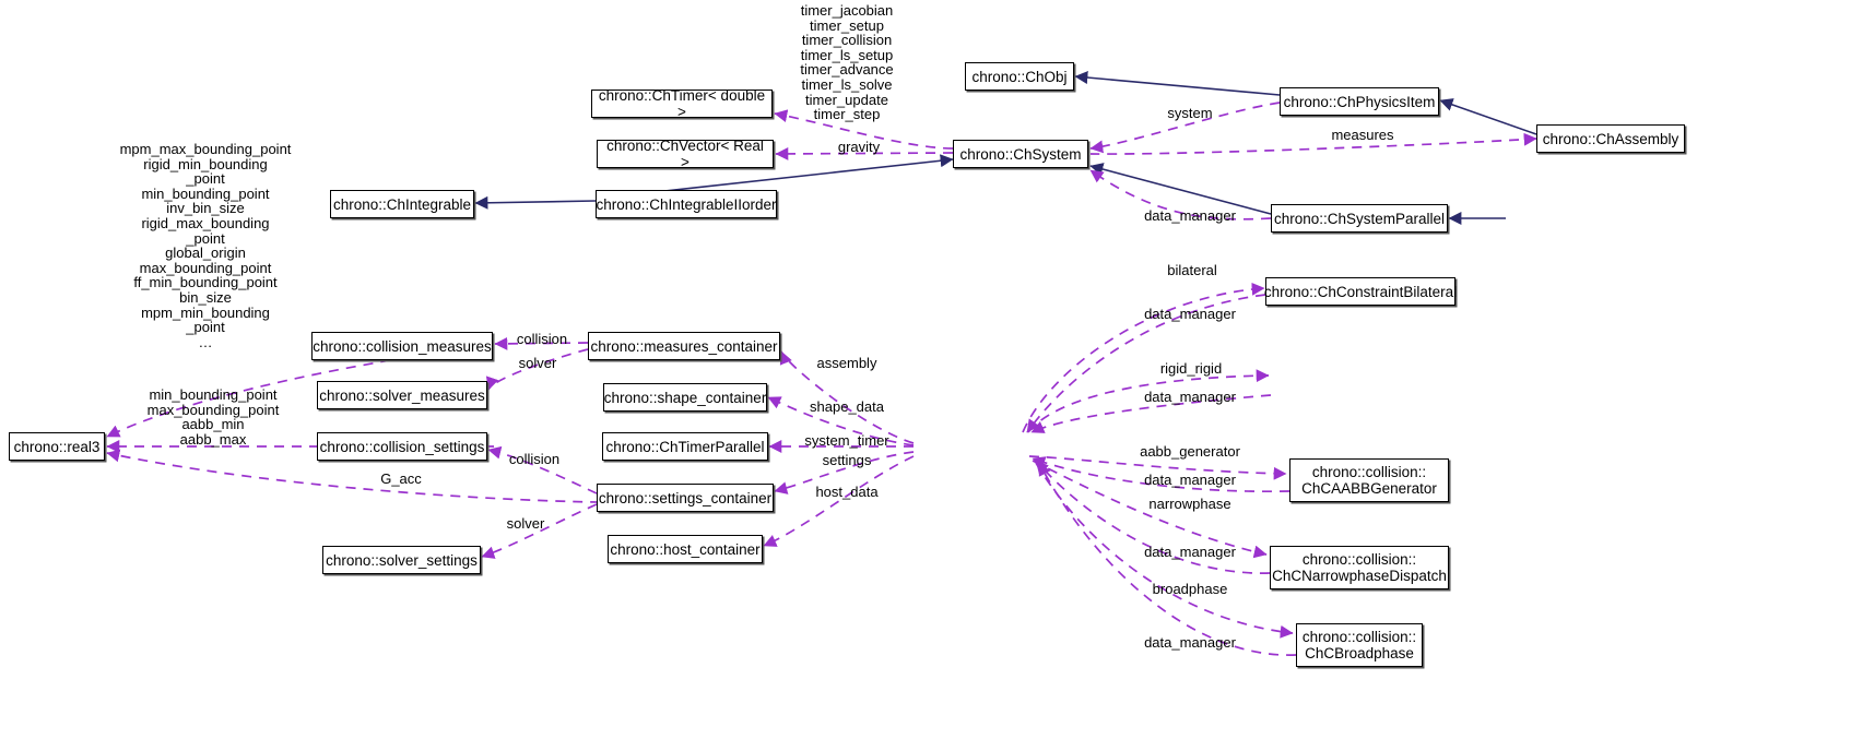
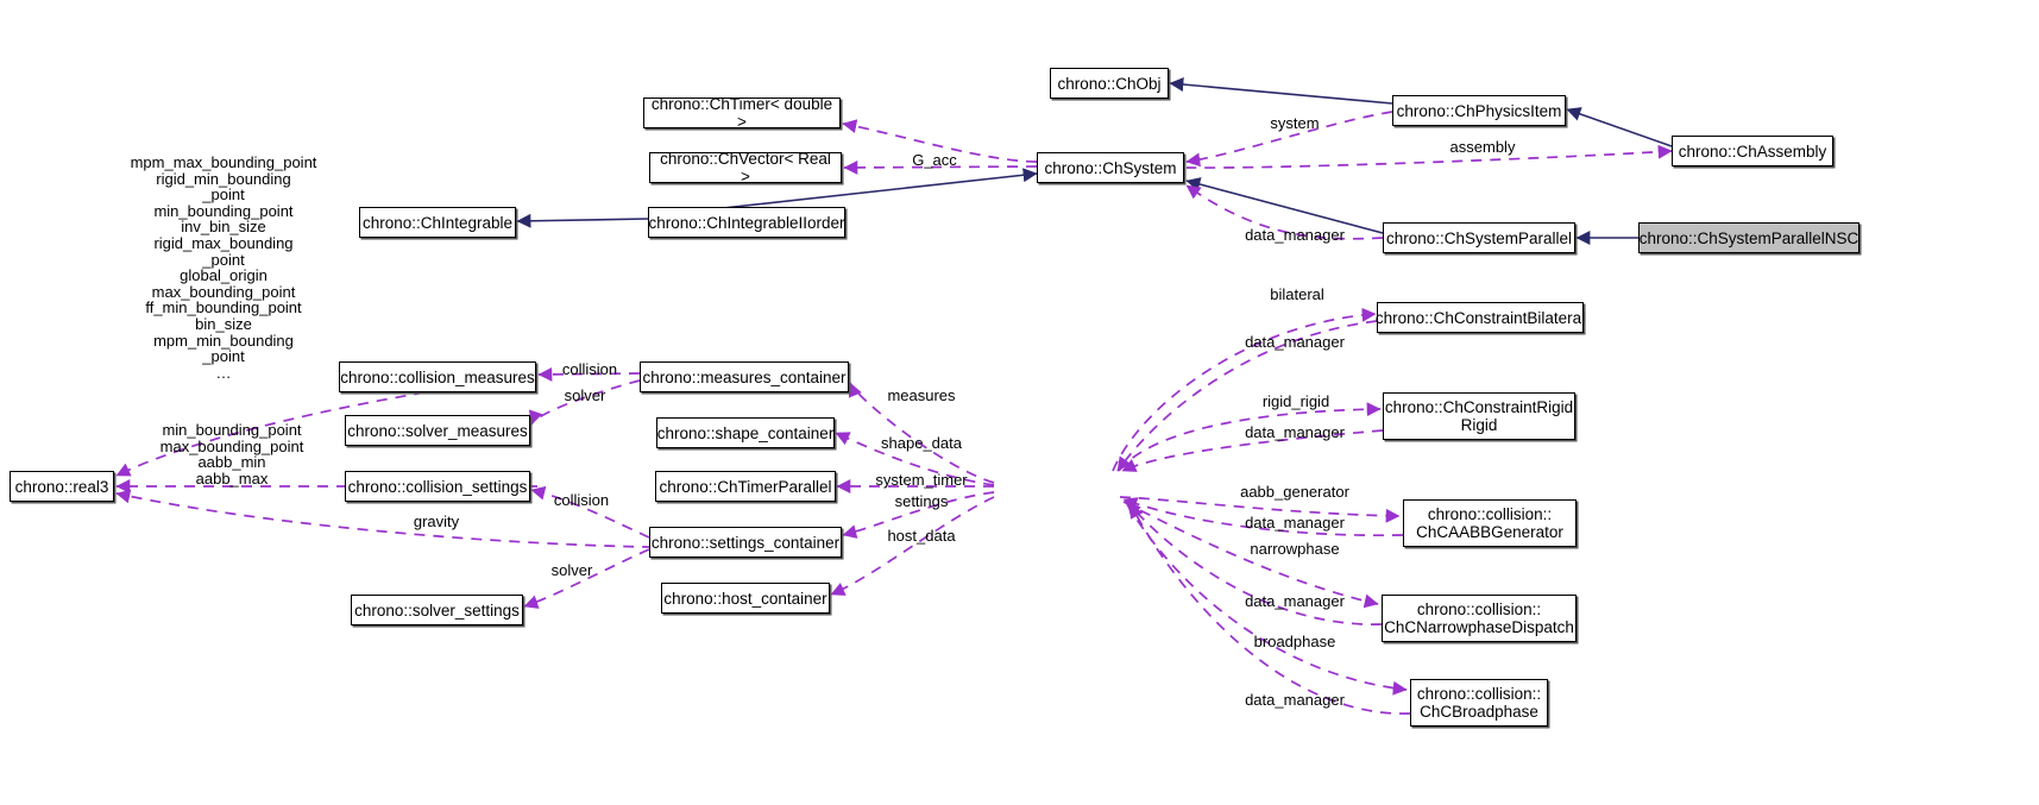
  chrono::ChTimer< double >
  chrono::ChObj
  chrono::ChPhysicsItem
  chrono::ChAssembly
  chrono::ChVector< Real >
  chrono::ChSystem
  chrono::ChIntegrable
  chrono::ChIntegrableIIorder
  chrono::ChSystemParallel
+ chrono::ChSystemParallelNSC
  chrono::ChConstraintBilateral
  chrono::collision_measures
  chrono::measures_container
+ chrono::ChConstraintRigid
+ Rigid
  chrono::solver_measures
  chrono::shape_container
  chrono::real3
  chrono::collision_settings
  chrono::ChTimerParallel
  chrono::collision::
  ChCAABBGenerator
  chrono::settings_container
  chrono::collision::
  ChCNarrowphaseDispatch
  chrono::host_container
  chrono::solver_settings
  chrono::collision::
  ChCBroadphase
- timer_jacobian
- timer_setup
- timer_collision
- timer_ls_setup
- timer_advance
- timer_ls_solve
- timer_update
- timer_step
- gravity
+ G_acc
  system
- measures
+ assembly
  data_manager
  mpm_max_bounding_point
  rigid_min_bounding
  _point
  min_bounding_point
  inv_bin_size
  rigid_max_bounding
  _point
  global_origin
  max_bounding_point
  ff_min_bounding_point
  bin_size
  mpm_min_bounding
  _point
  …
  min_bounding_point
  max_bounding_point
  aabb_min
  aabb_max
  bilateral
  data_manager
  rigid_rigid
  data_manager
  collision
  solver
- assembly
+ measures
  shape_data
  system_timer
  settings
  host_data
  aabb_generator
  data_manager
  narrowphase
  data_manager
  broadphase
  data_manager
  collision
- G_acc
+ gravity
  solver
